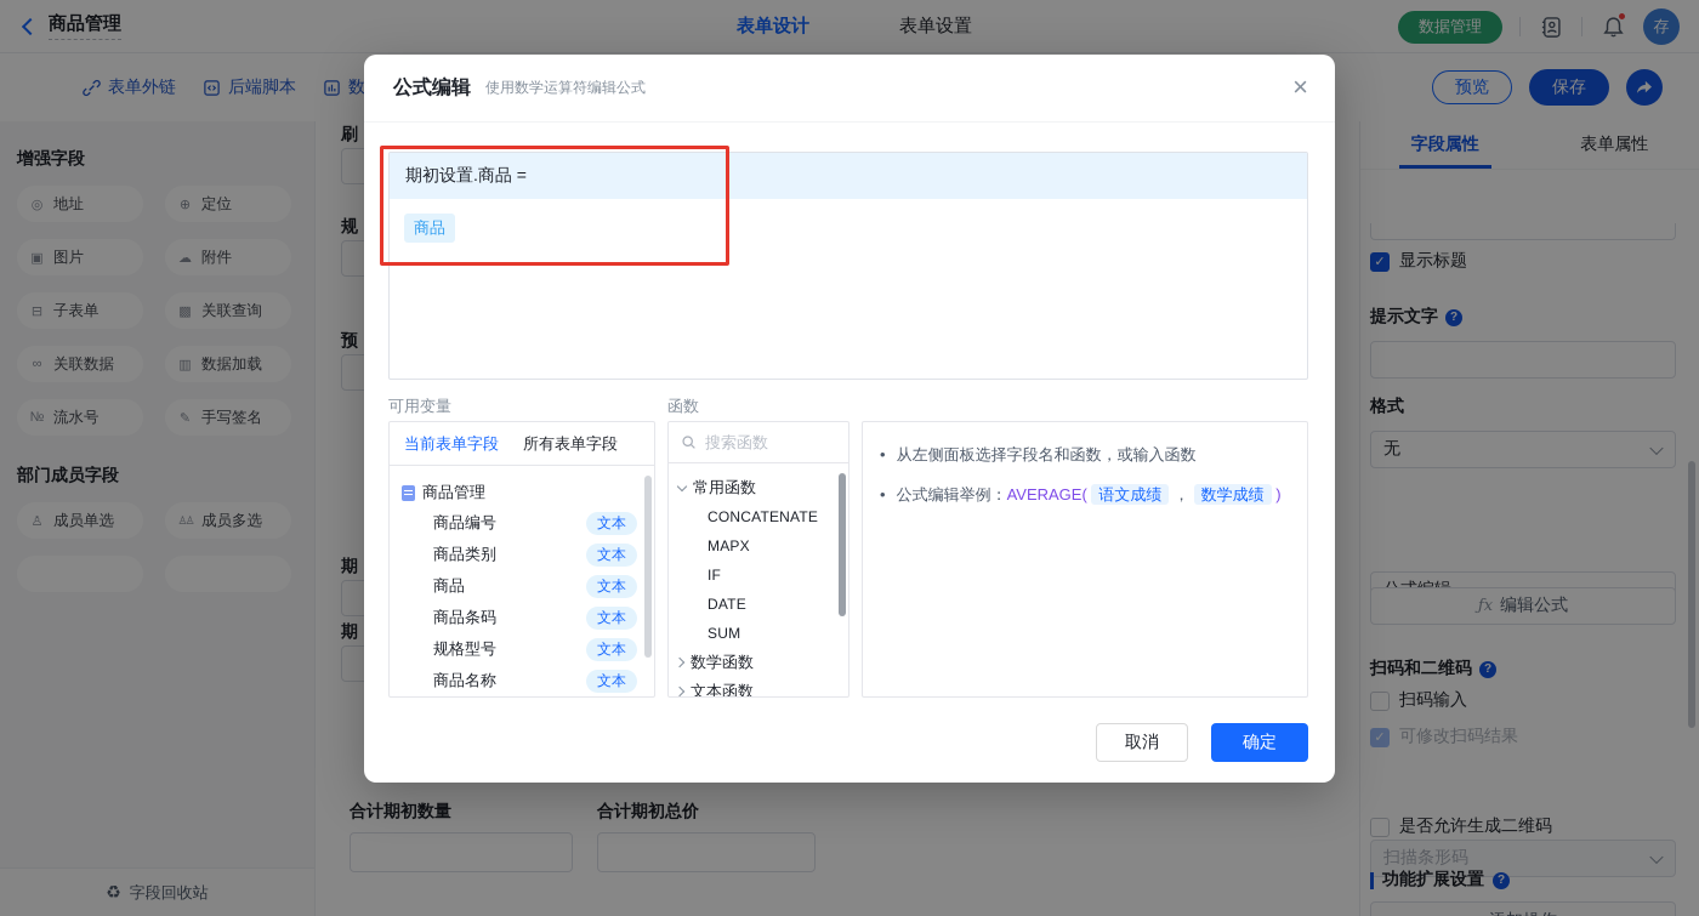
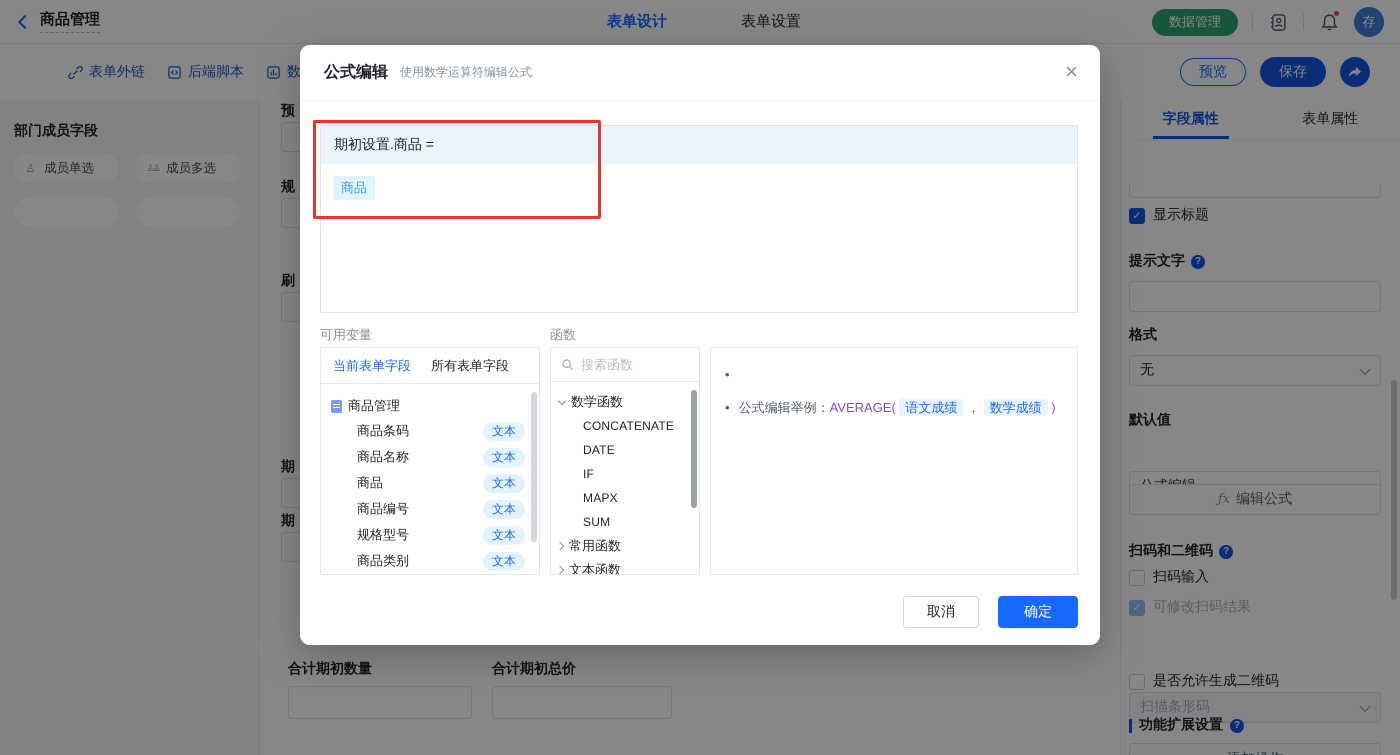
  商品管理
  表单设计
  表单设置
  数据管理
  存
  表单外链
  后端脚本
  预览
  保存
- 增强字段
- ◎
- 地址
- ⊕
- 定位
- ▣
- 图片
- ☁
- 附件
- ⊟
- 子表单
- ▩
- 关联查询
- ∞
- 关联数据
- ▥
- 数据加载
- №
- 流水号
- ✎
- 手写签名
  部门成员字段
  ♙
  成员单选
  ♙♙
  成员多选
- ♻
- 字段回收站
- 刷
+ 预
  规
- 预
+ 刷
  期
  期
  合计期初数量
  合计期初总价
  字段属性
  表单属性
  ✓
  显示标题
  提示文字
  ?
  格式
  无
+ 默认值
  ƒx
  编辑公式
  扫码和二维码
  ?
  扫码输入
  ✓
  可修改扫码结果
  扫描条形码
  是否允许生成二维码
  功能扩展设置
  ?
  公式编辑
  使用数学运算符编辑公式
  ×
  期初设置.商品 =
  商品
  可用变量
  当前表单字段
  所有表单字段
  商品管理
- 商品编号
+ 商品条码
  文本
- 商品类别
+ 商品名称
  文本
  商品
  文本
- 商品条码
+ 商品编号
  文本
  规格型号
  文本
- 商品名称
+ 商品类别
  文本
  函数
  搜索函数
- 常用函数
+ 数学函数
  CONCATENATE
- MAPX
+ DATE
  IF
- DATE
+ MAPX
  SUM
- 数学函数
+ 常用函数
  文本函数
  •
- 从左侧面板选择字段名和函数，或输入函数
  •
  公式编辑举例：AVERAGE( 语文成绩 ， 数学成绩 )
  取消
  确定
